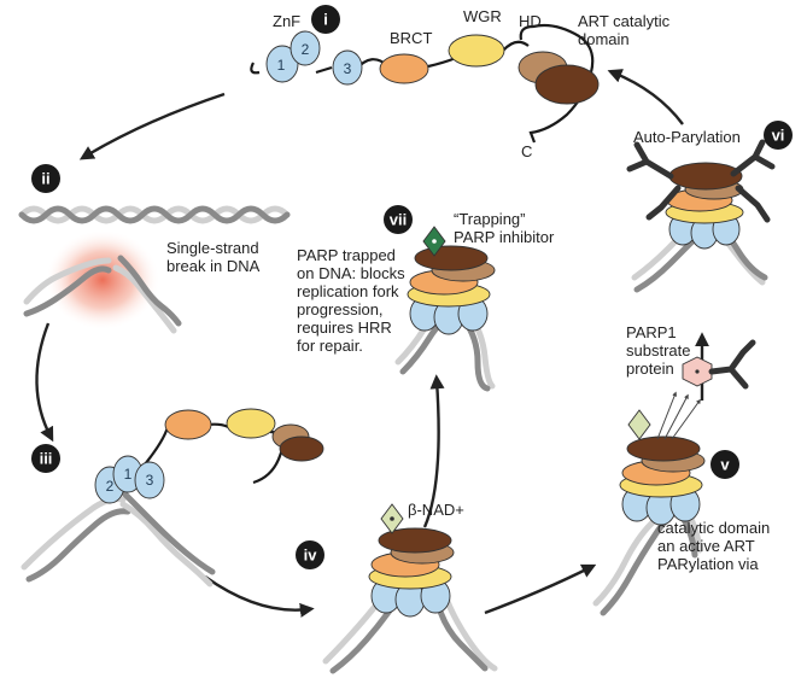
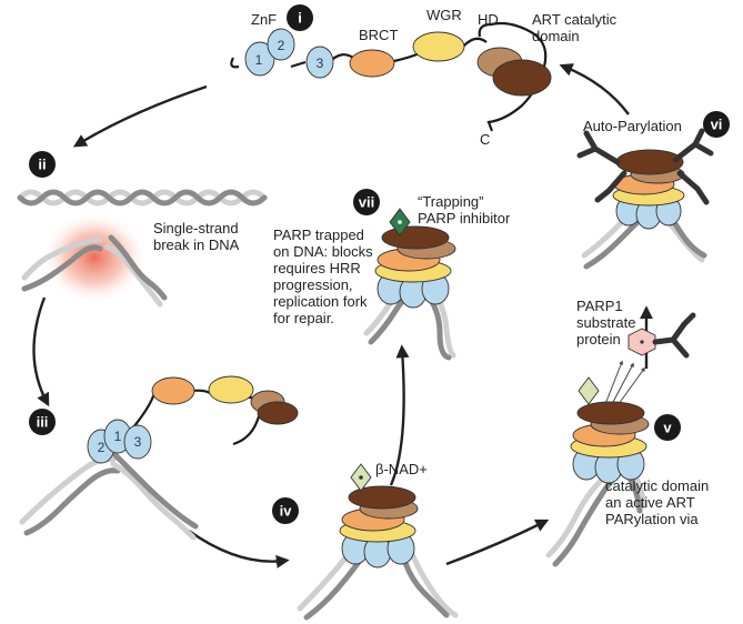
  i
  1
  2
  3
  ZnF
  BRCT
  WGR
  HD
  ART catalytic
  domain
  C
  ii
  Single-strand
  break in DNA
  iii
  2
  1
  3
  iv
  β-NAD+
  v
  PARP1
  substrate
  protein
  catalytic domain
  an active ART
  PARylation via
  vi
  Auto-Parylation
  vii
  “Trapping”
  PARP inhibitor
  PARP trapped
  on DNA: blocks
- replication fork
+ requires HRR
  progression,
- requires HRR
+ replication fork
  for repair.
